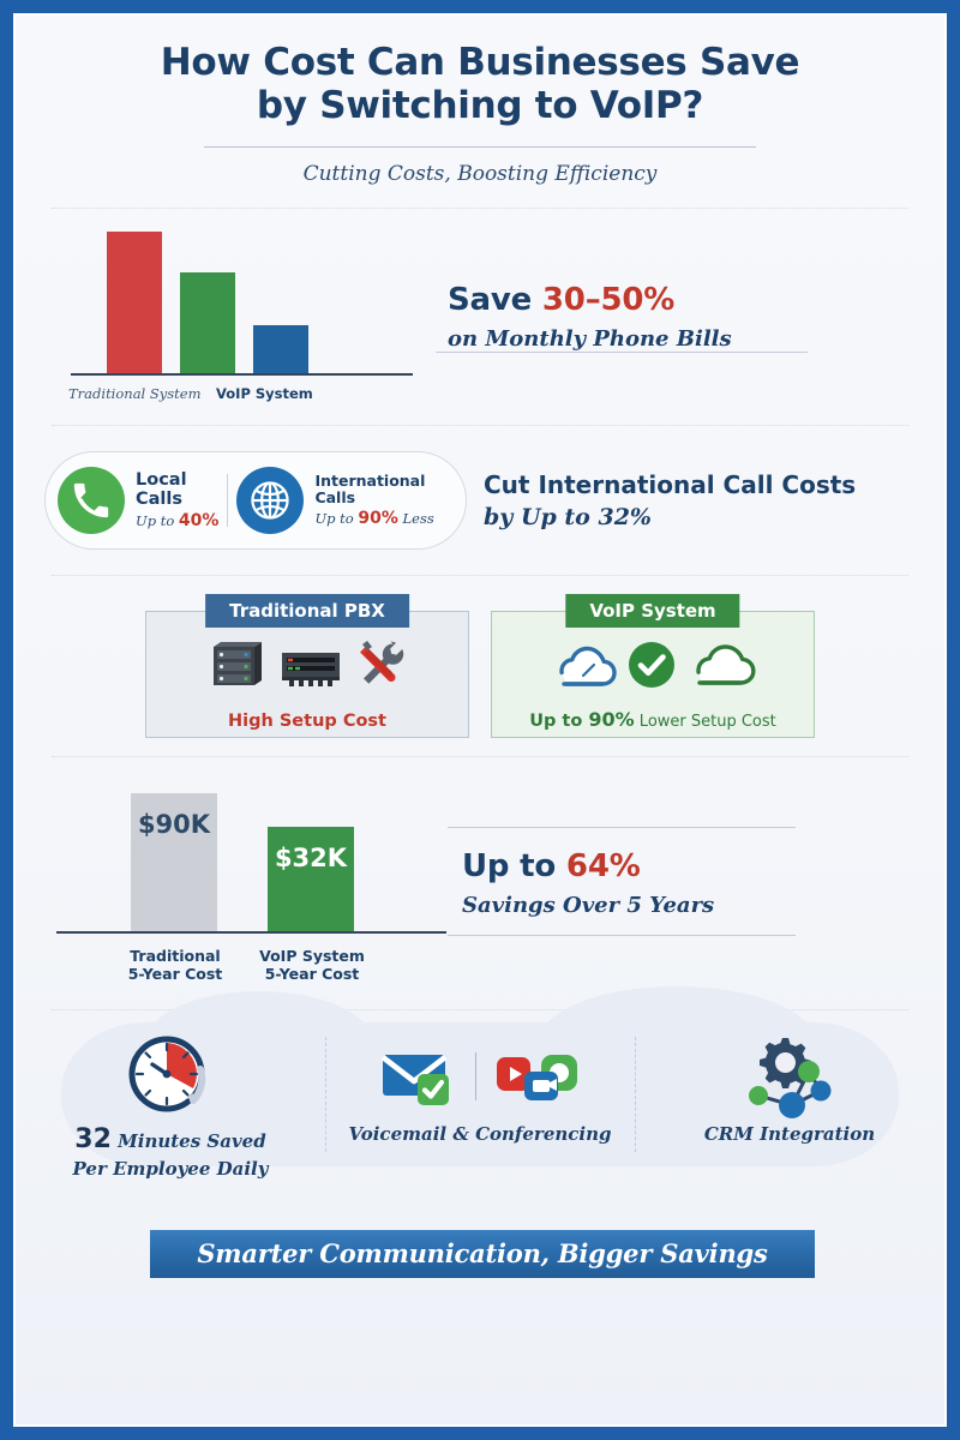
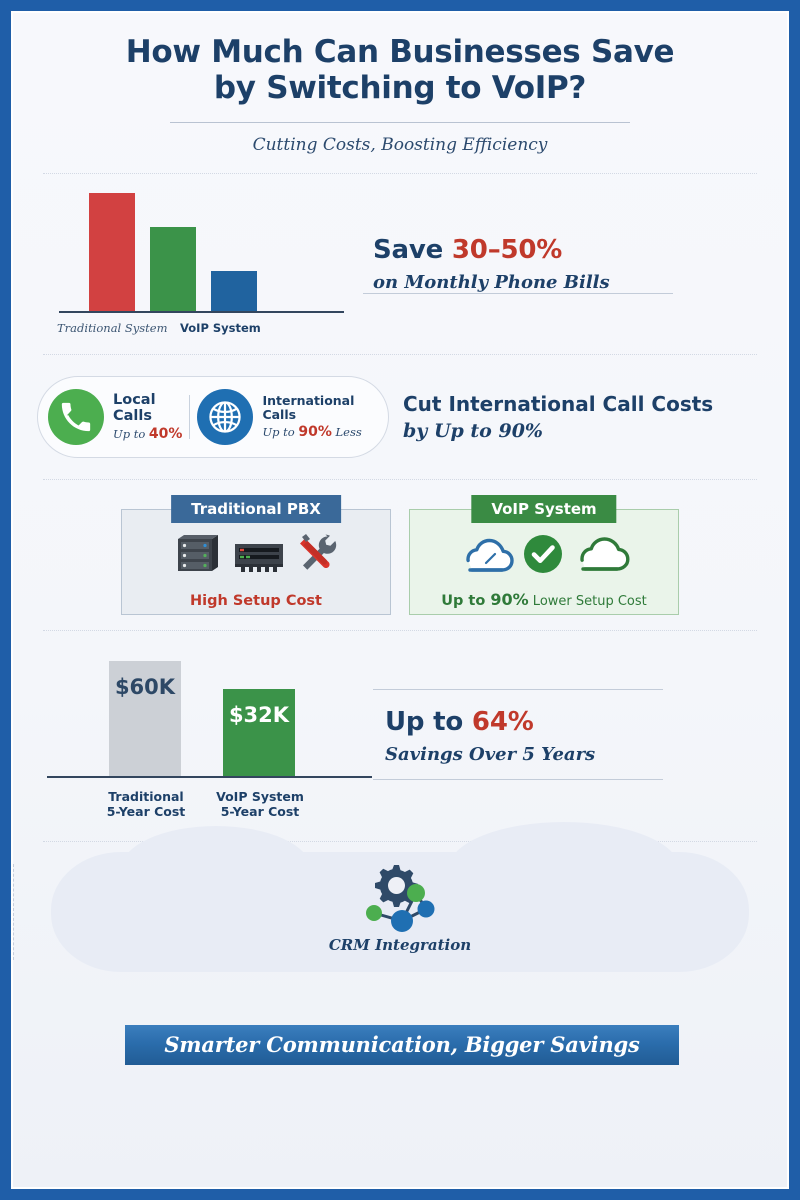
- How Cost Can Businesses Save
+ How Much Can Businesses Save
  by Switching to VoIP?
  Cutting Costs, Boosting Efficiency
  Traditional System
  VoIP System
  Save 30–50%
  on Monthly Phone Bills
  Local
  Calls
  Up to 40%
  International
  Calls
  Up to 90% Less
  Cut International Call Costs
- by Up to 32%
+ by Up to 90%
  Traditional PBX
  High Setup Cost
  VoIP System
  Up to 90% Lower Setup Cost
- $90K
+ $60K
  $32K
  Traditional
  5-Year Cost
  VoIP System
  5-Year Cost
  Up to 64%
  Savings Over 5 Years
- 32 Minutes Saved
- Per Employee Daily
- Voicemail & Conferencing
  CRM Integration
  Smarter Communication, Bigger Savings
